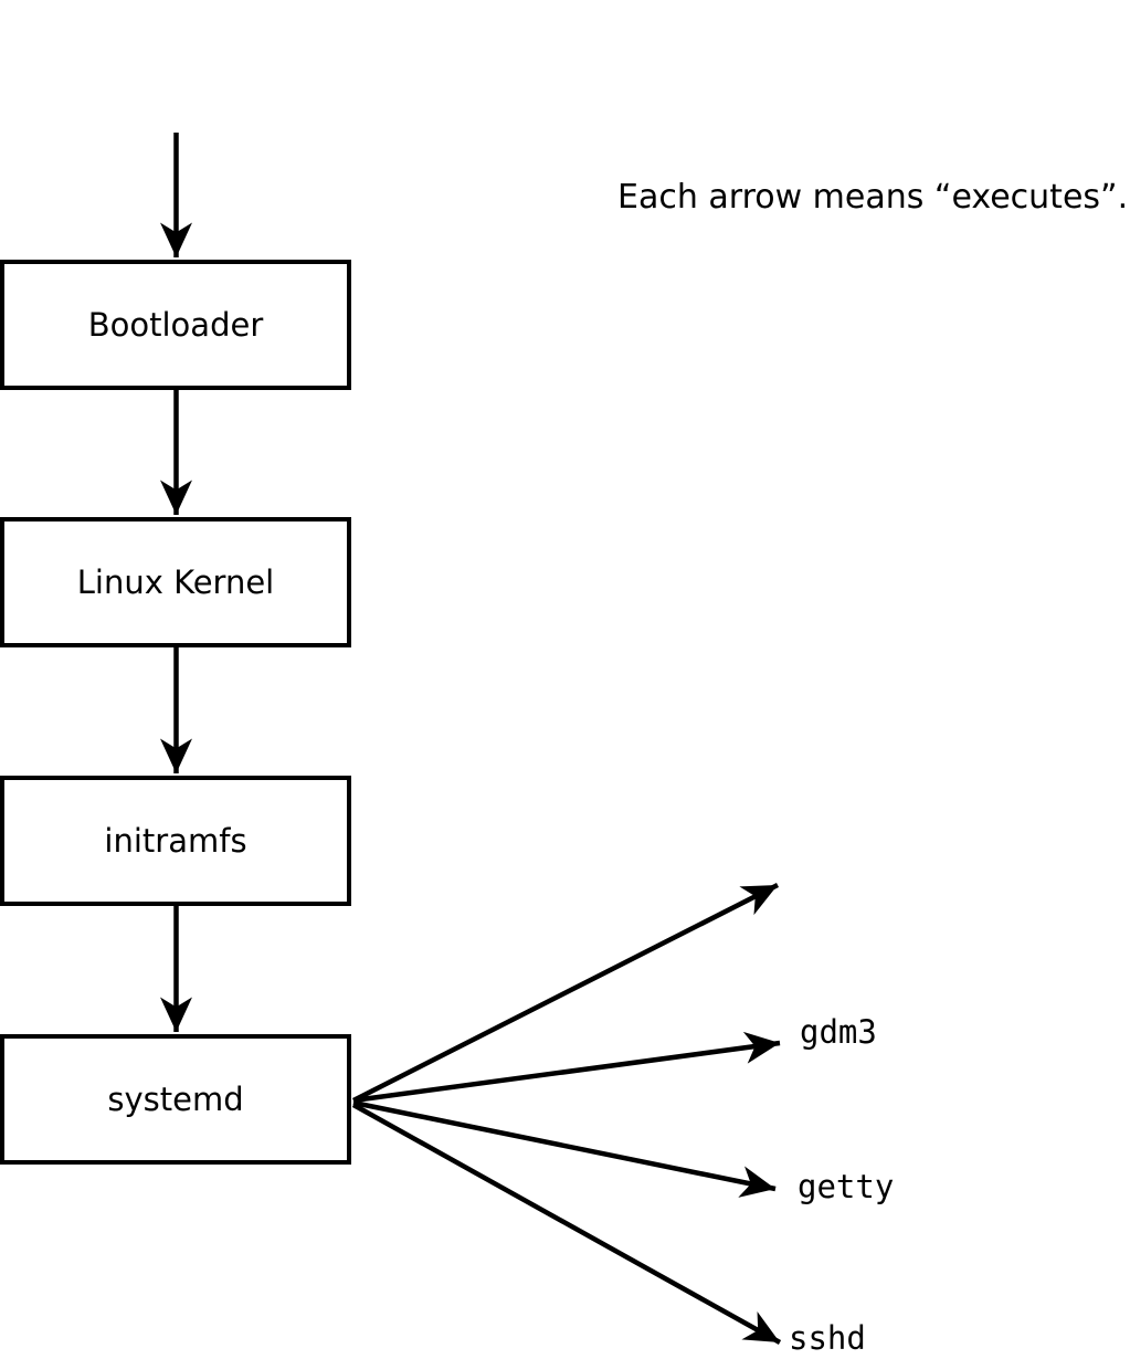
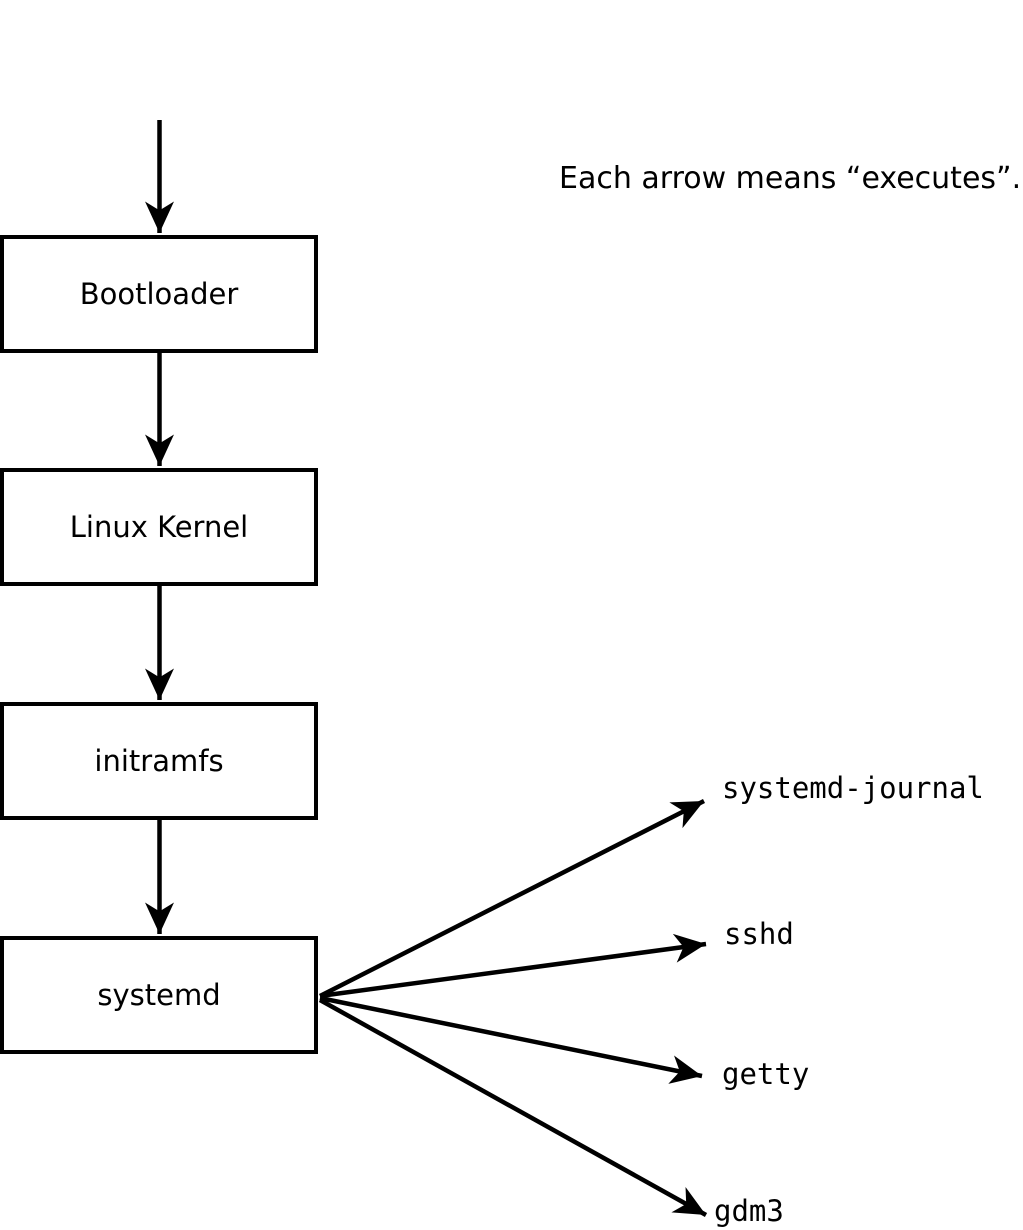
  Bootloader
  Linux Kernel
  initramfs
  systemd
+ systemd-journal
- gdm3
+ sshd
  getty
- sshd
+ gdm3
  Each arrow means “executes”.
